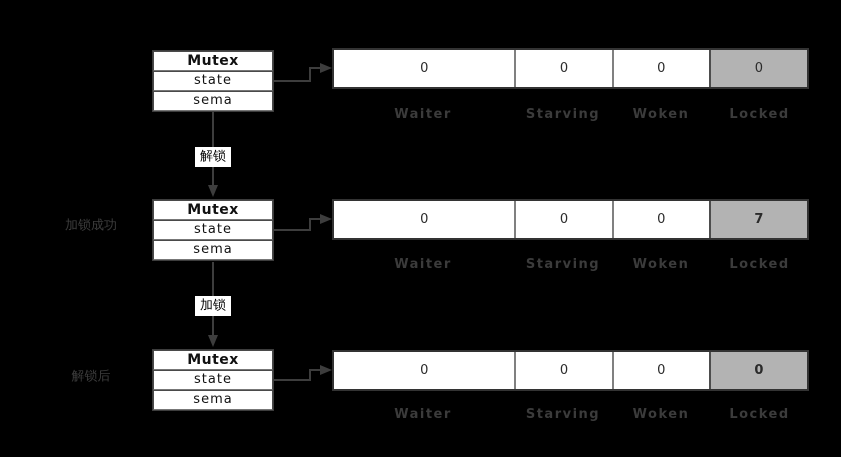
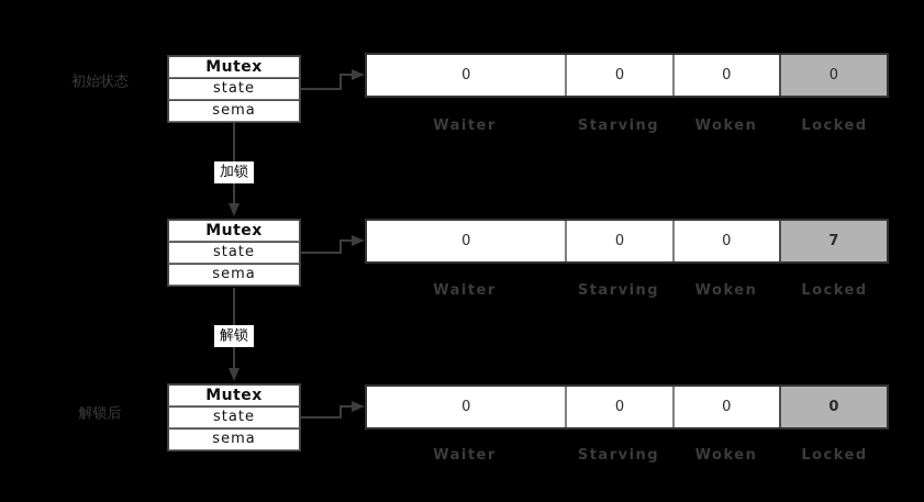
+ 初始状态
  Mutex
  state
  sema
  0
  0
  0
  0
  Waiter
  Starving
  Woken
  Locked
- 解锁
+ 加锁
- 加锁成功
  Mutex
  state
  sema
  0
  0
  0
  7
  Waiter
  Starving
  Woken
  Locked
- 加锁
+ 解锁
  解锁后
  Mutex
  state
  sema
  0
  0
  0
  0
  Waiter
  Starving
  Woken
  Locked
